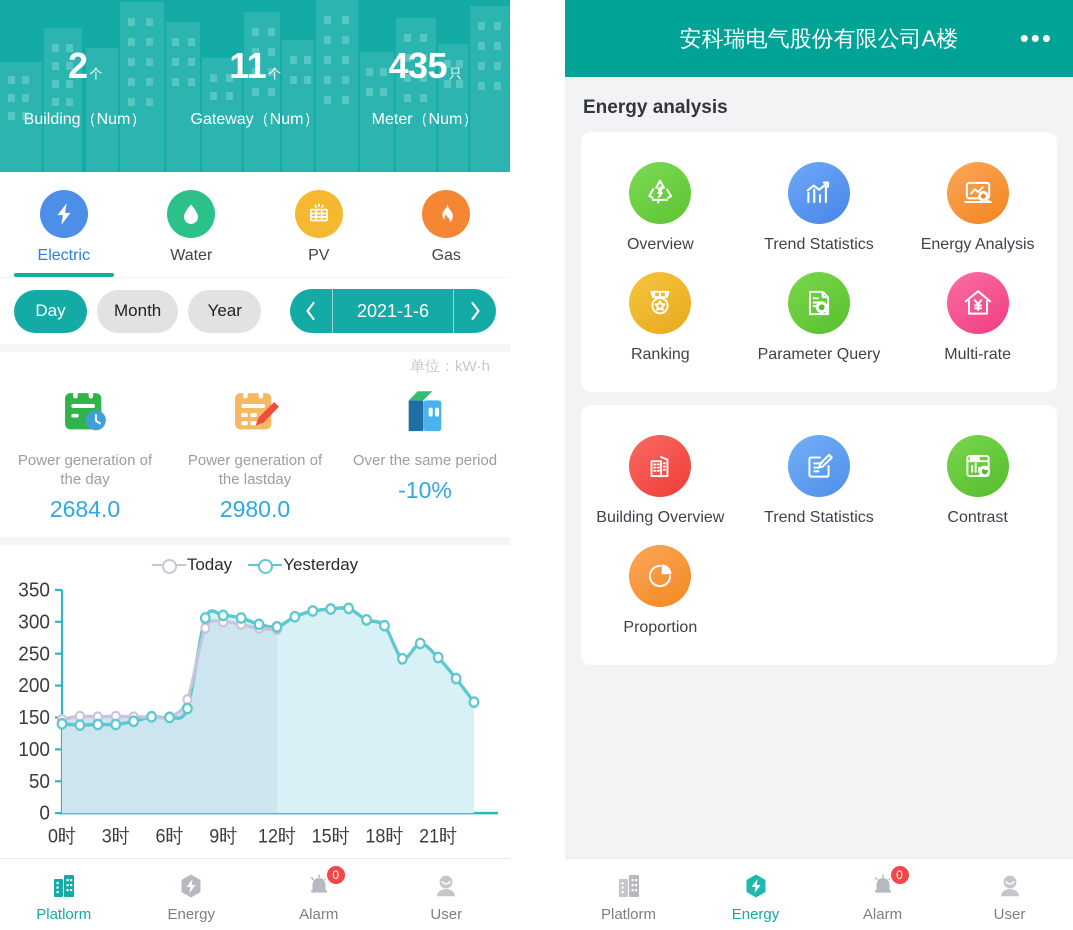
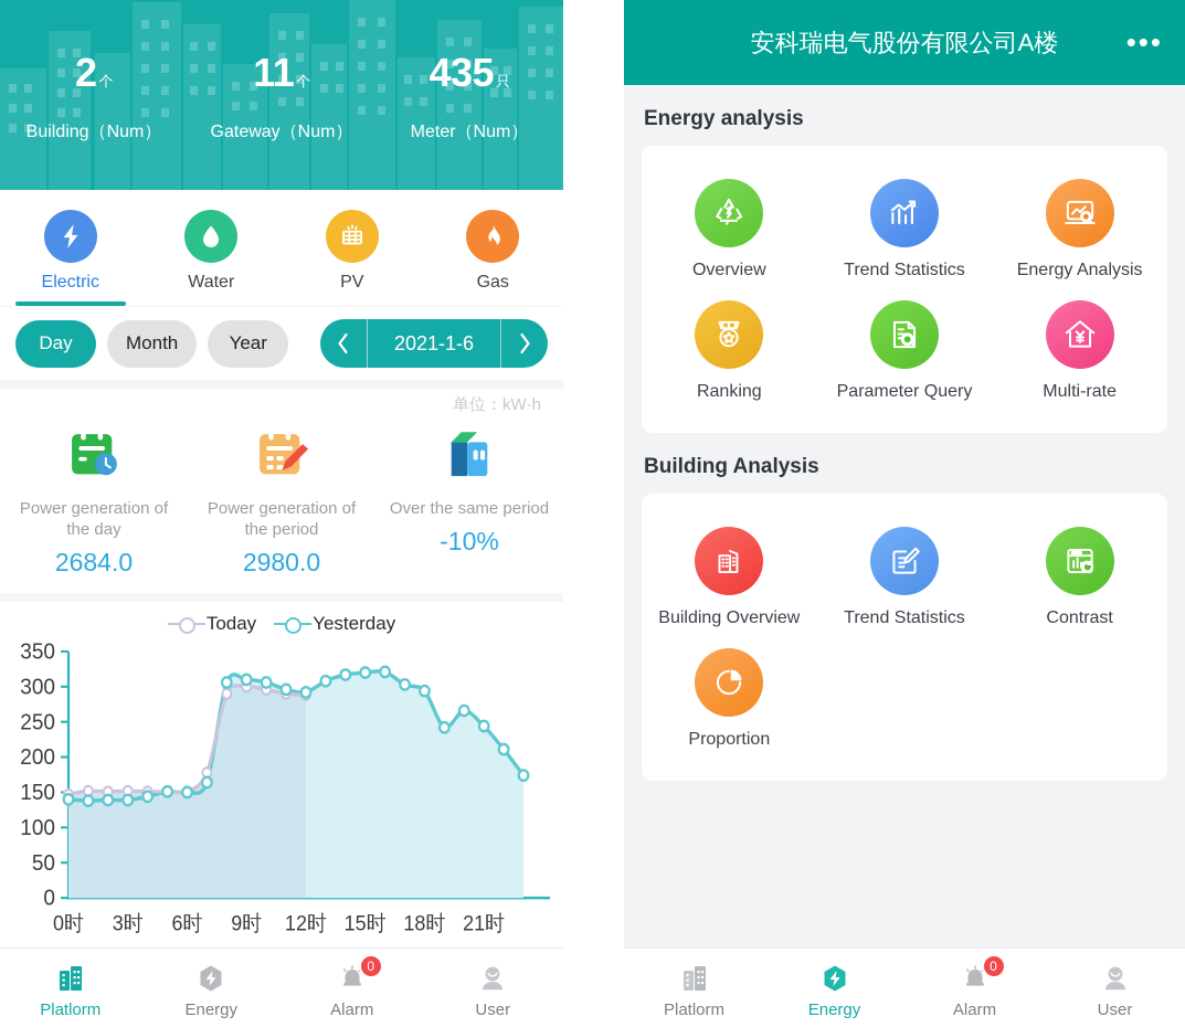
  2 个
  Building（Num）
  11 个
  Gateway（Num）
  435 只
  Meter（Num）
  Electric
  Water
  PV
  Gas
  Day
  Month
  Year
  2021-1-6
  单位：kW·h
  Power generation of the day
  2684.0
- Power generation of the lastday
+ Power generation of the period
  2980.0
  Over the same period
  -10%
  Today
  Yesterday
  0
  50
  100
  150
  200
  250
  300
  350
  0时
  3时
  6时
  9时
  12时
  15时
  18时
  21时
  Platlorm
  Energy
  0
  Alarm
  User
  安科瑞电气股份有限公司A楼
  •••
  Energy analysis
  Overview
  Trend Statistics
  Energy Analysis
  Ranking
  Parameter Query
  Multi-rate
+ Building Analysis
  Building Overview
  Trend Statistics
  Contrast
  Proportion
  Platlorm
  Energy
  0
  Alarm
  User
